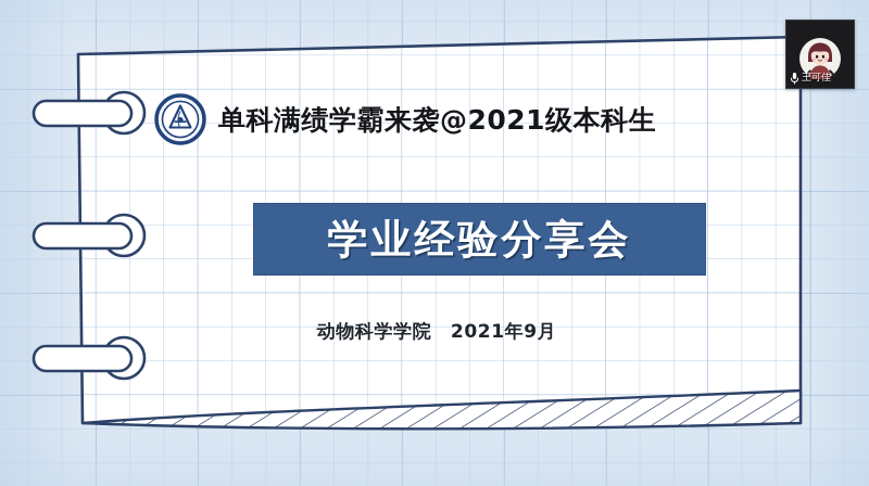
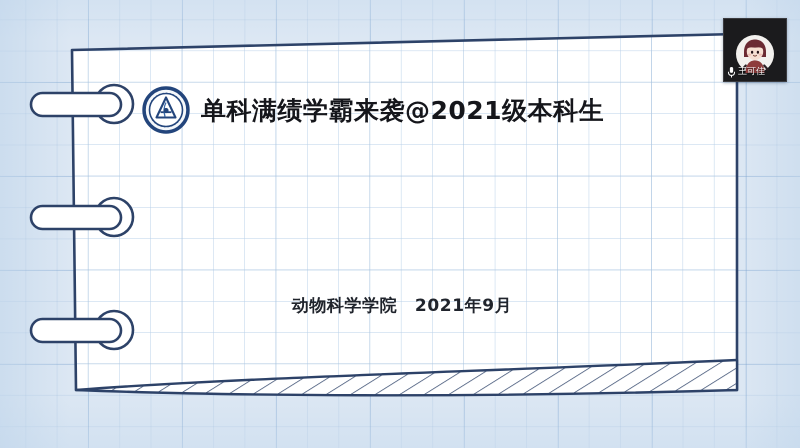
  单科满绩学霸来袭@2021级本科生
- 学业经验分享会
  动物科学学院 2021年9月
  王可佳
